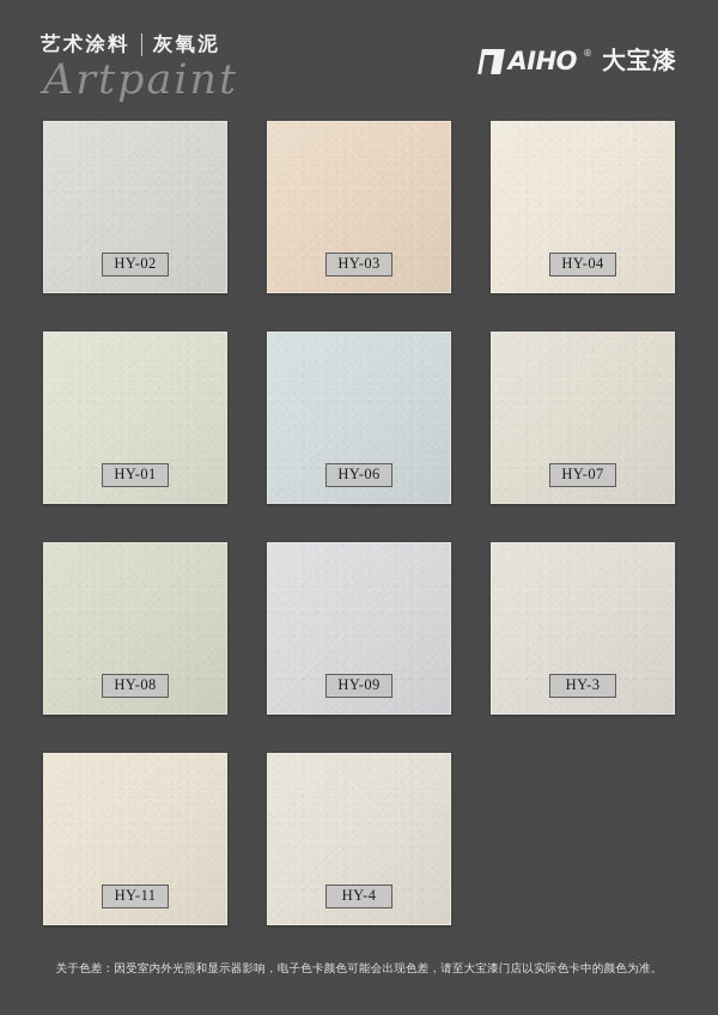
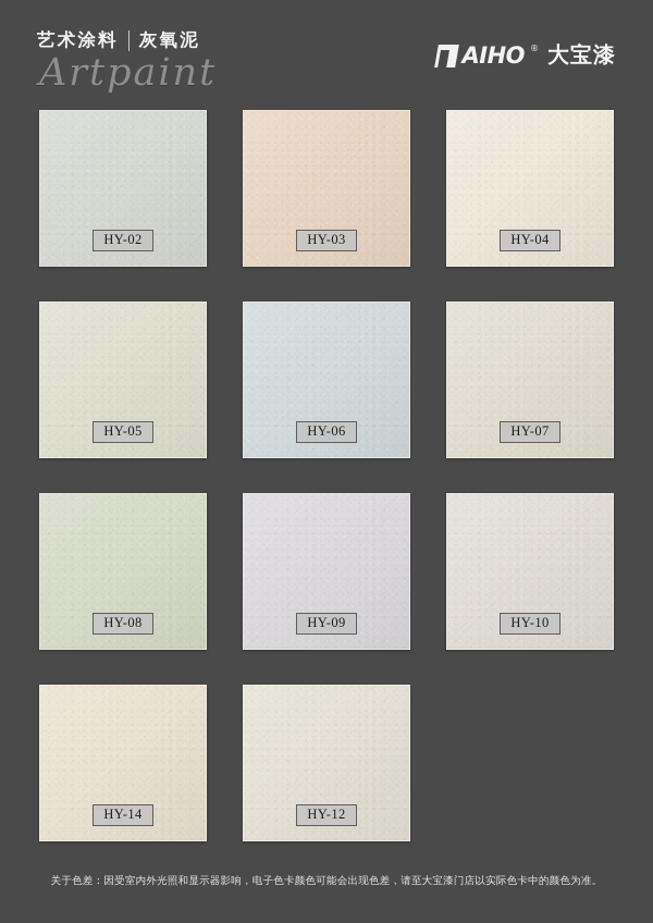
  艺术涂料
  灰氧泥
  Artpaint
  AIHO
  ®
  大宝漆
  HY-02
  HY-03
  HY-04
- HY-01
+ HY-05
  HY-06
  HY-07
  HY-08
  HY-09
- HY-3
+ HY-10
- HY-11
+ HY-14
- HY-4
+ HY-12
  关于色差：因受室内外光照和显示器影响，电子色卡颜色可能会出现色差，请至大宝漆门店以实际色卡中的颜色为准。
